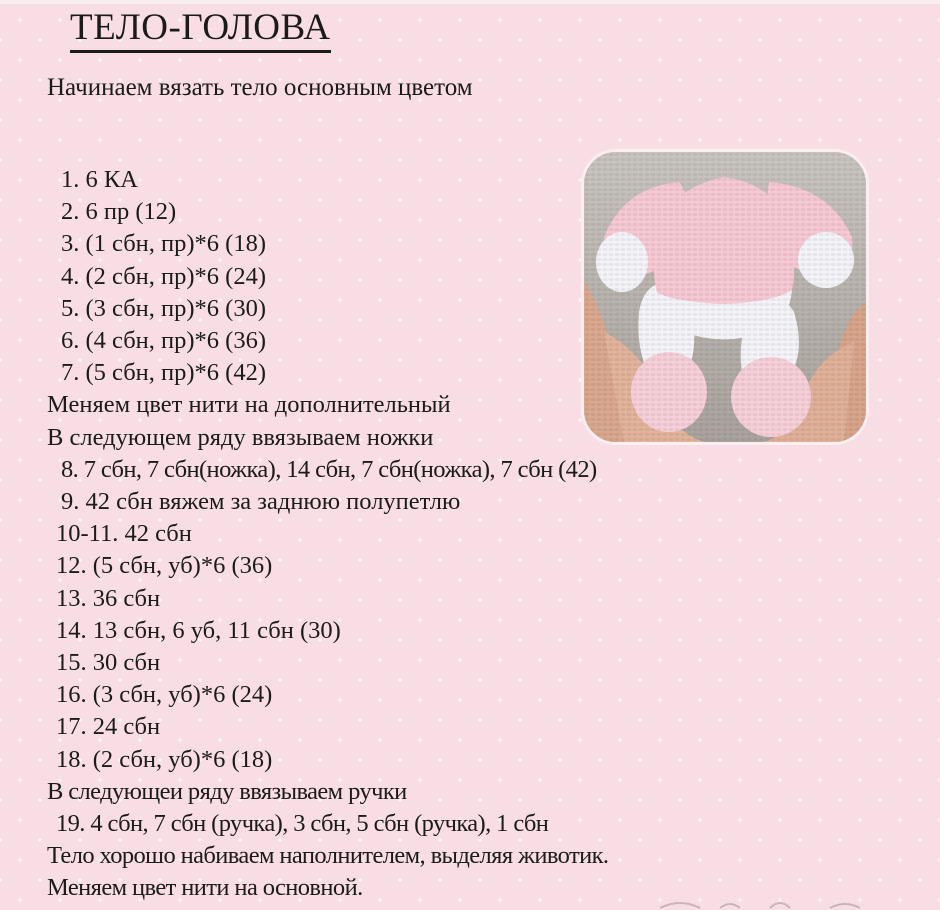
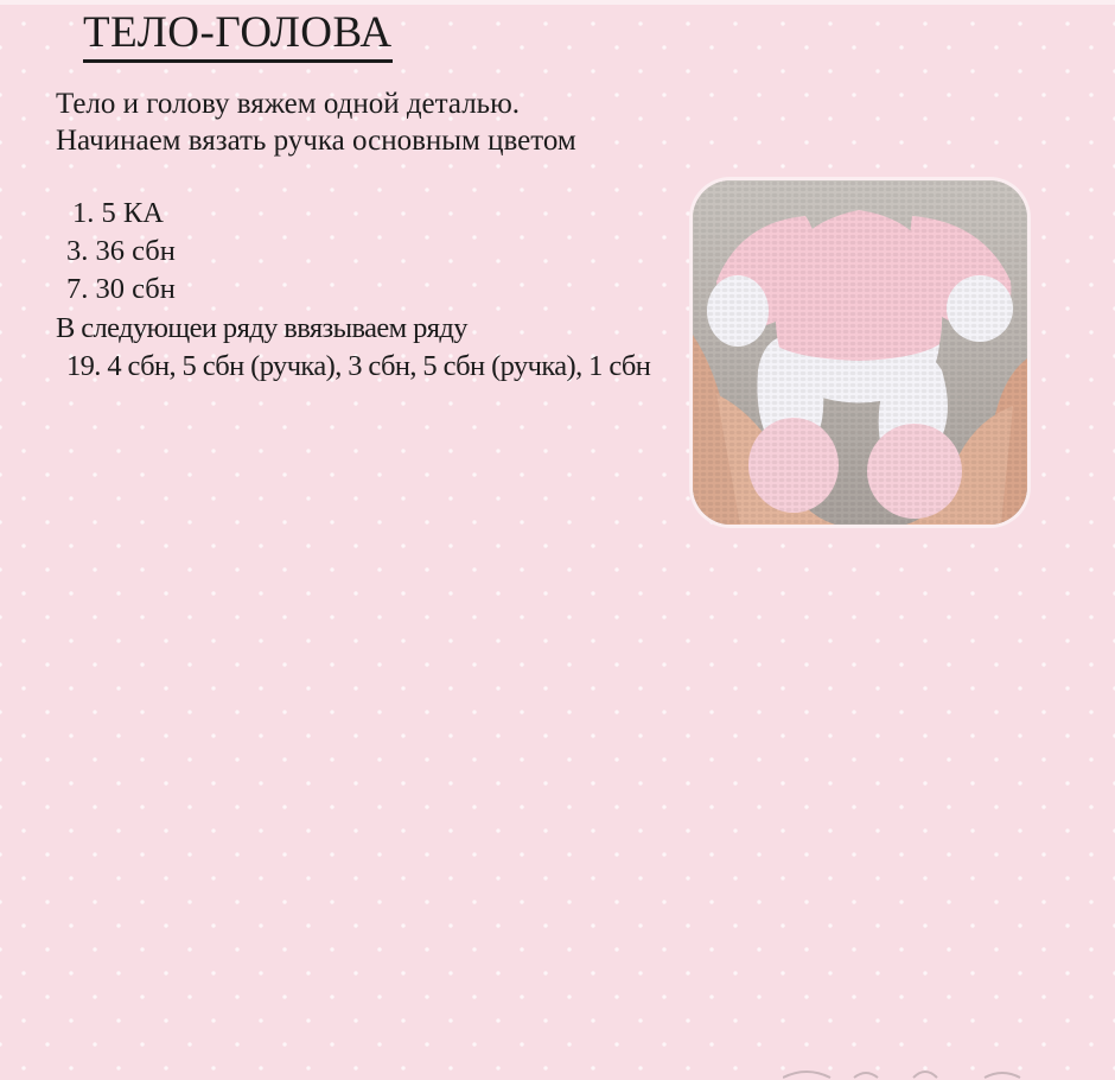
  ТЕЛО-ГОЛОВА
+ Тело и голову вяжем одной деталью.
- Начинаем вязать тело основным цветом
+ Начинаем вязать ручка основным цветом
- 1. 6 КА
+ 1. 5 КА
- 2. 6 пр (12)
- 3. (1 сбн, пр)*6 (18)
- 4. (2 сбн, пр)*6 (24)
- 5. (3 сбн, пр)*6 (30)
- 6. (4 сбн, пр)*6 (36)
- 7. (5 сбн, пр)*6 (42)
- Меняем цвет нити на дополнительный
- В следующем ряду ввязываем ножки
- 8. 7 сбн, 7 сбн(ножка), 14 сбн, 7 сбн(ножка), 7 сбн (42)
- 9. 42 сбн вяжем за заднюю полупетлю
- 10-11. 42 сбн
- 12. (5 сбн, уб)*6 (36)
- 13. 36 сбн
+ 3. 36 сбн
- 14. 13 сбн, 6 уб, 11 сбн (30)
- 15. 30 сбн
+ 7. 30 сбн
- 16. (3 сбн, уб)*6 (24)
- 17. 24 сбн
- 18. (2 сбн, уб)*6 (18)
- В следующеи ряду ввязываем ручки
+ В следующеи ряду ввязываем ряду
- 19. 4 сбн, 7 сбн (ручка), 3 сбн, 5 сбн (ручка), 1 сбн
+ 19. 4 сбн, 5 сбн (ручка), 3 сбн, 5 сбн (ручка), 1 сбн
- Тело хорошо набиваем наполнителем, выделяя животик.
- Меняем цвет нити на основной.
